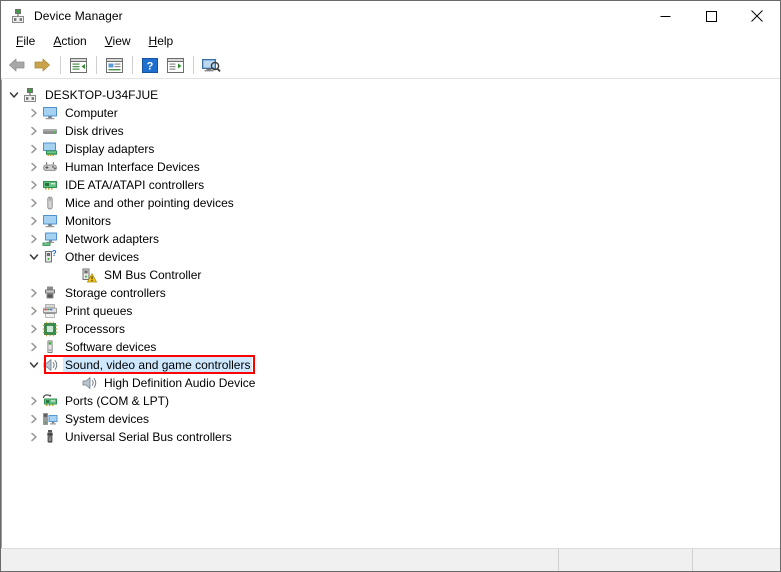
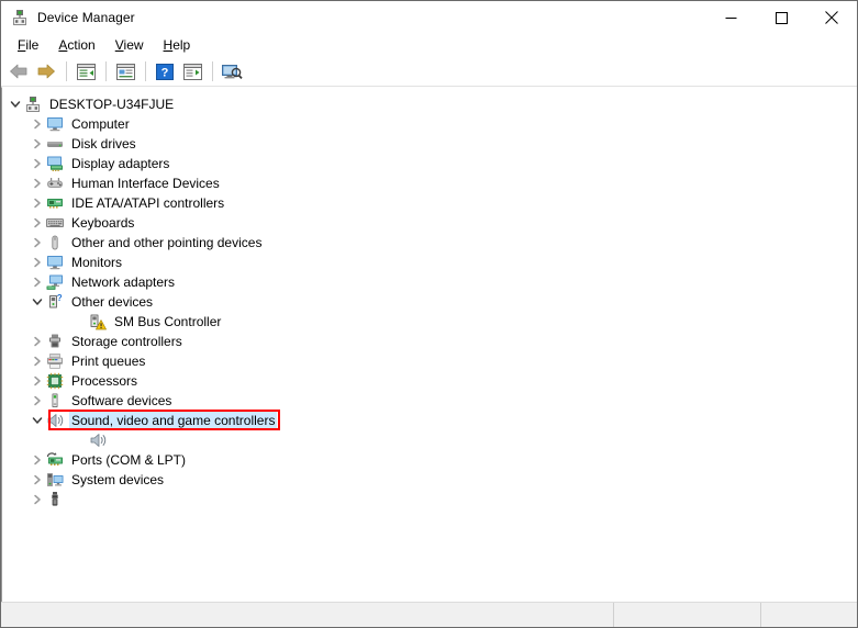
  Device Manager
  File
  Action
  View
  Help
  ?
  DESKTOP-U34FJUE
  Computer
  Disk drives
  Display adapters
  Human Interface Devices
  IDE ATA/ATAPI controllers
+ Keyboards
- Mice and other pointing devices
+ Other and other pointing devices
  Monitors
  Network adapters
  ?
  Other devices
  SM Bus Controller
  Storage controllers
  Print queues
  Processors
  Software devices
  Sound, video and game controllers
- High Definition Audio Device
  Ports (COM & LPT)
  System devices
- Universal Serial Bus controllers
